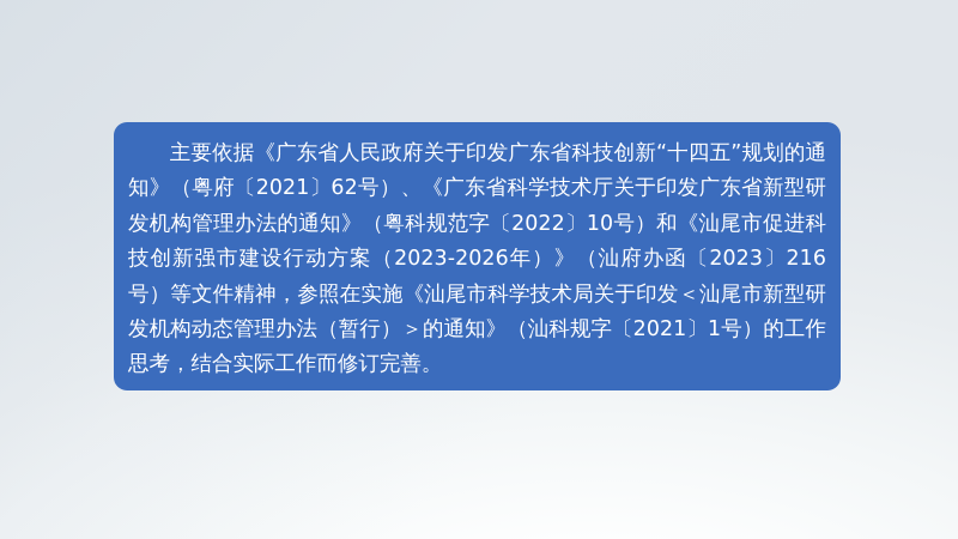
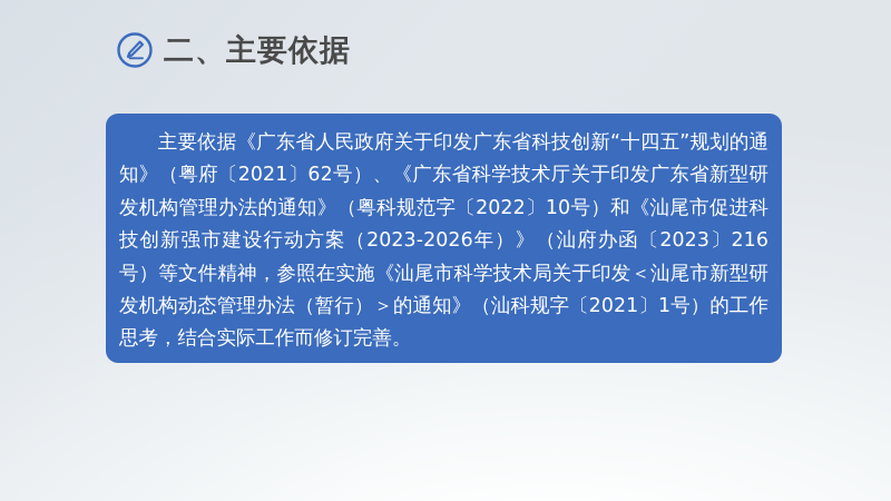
+ 二、主要依据
  主要依据《广东省人民政府关于印发广东省科技创新“十四五”规划的通知》（粤府〔2021〕62号）、《广东省科学技术厅关于印发广东省新型研发机构管理办法的通知》（粤科规范字〔2022〕10号）和《汕尾市促进科技创新强市建设行动方案（2023-2026年）》（汕府办函〔2023〕216号）等文件精神，参照在实施《汕尾市科学技术局关于印发＜汕尾市新型研发机构动态管理办法（暂行）＞的通知》（汕科规字〔2021〕1号）的工作思考，结合实际工作而修订完善。
